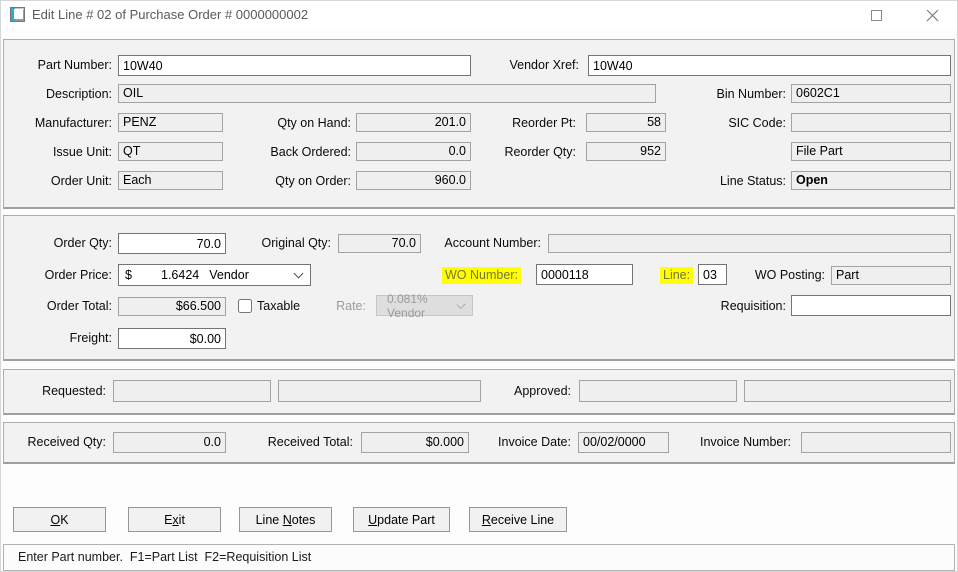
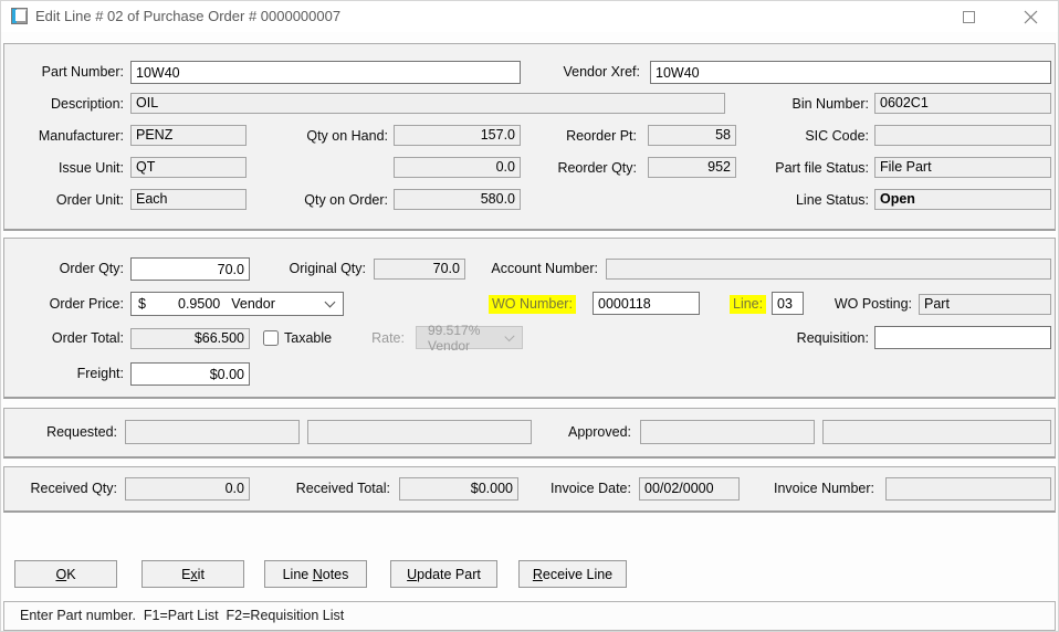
- Edit Line # 02 of Purchase Order # 0000000002
+ Edit Line # 02 of Purchase Order # 0000000007
  Part Number:
  10W40
  Vendor Xref:
  10W40
  Description:
  OIL
  Bin Number:
  0602C1
  Manufacturer:
  PENZ
  Qty on Hand:
- 201.0
+ 157.0
  Reorder Pt:
  58
  SIC Code:
  Issue Unit:
  QT
- Back Ordered:
  0.0
  Reorder Qty:
  952
+ Part file Status:
  File Part
  Order Unit:
  Each
  Qty on Order:
- 960.0
+ 580.0
  Line Status:
  Open
  Order Qty:
  70.0
  Original Qty:
  70.0
  Account Number:
  Order Price:
  $
- 1.6424
+ 0.9500
  Vendor
  WO Number:
  0000118
  Line:
  03
  WO Posting:
  Part
  Order Total:
  $66.500
  Taxable
  Rate:
- 0.081% Vendor
+ 99.517% Vendor
  Requisition:
  Freight:
  $0.00
  Requested:
  Approved:
  Received Qty:
  0.0
  Received Total:
  $0.000
  Invoice Date:
  00/02/0000
  Invoice Number:
  O
  K
  E
  x
  it
  Line
  N
  otes
  U
  pdate Part
  R
  eceive Line
  Enter Part number. F1=Part List F2=Requisition List
